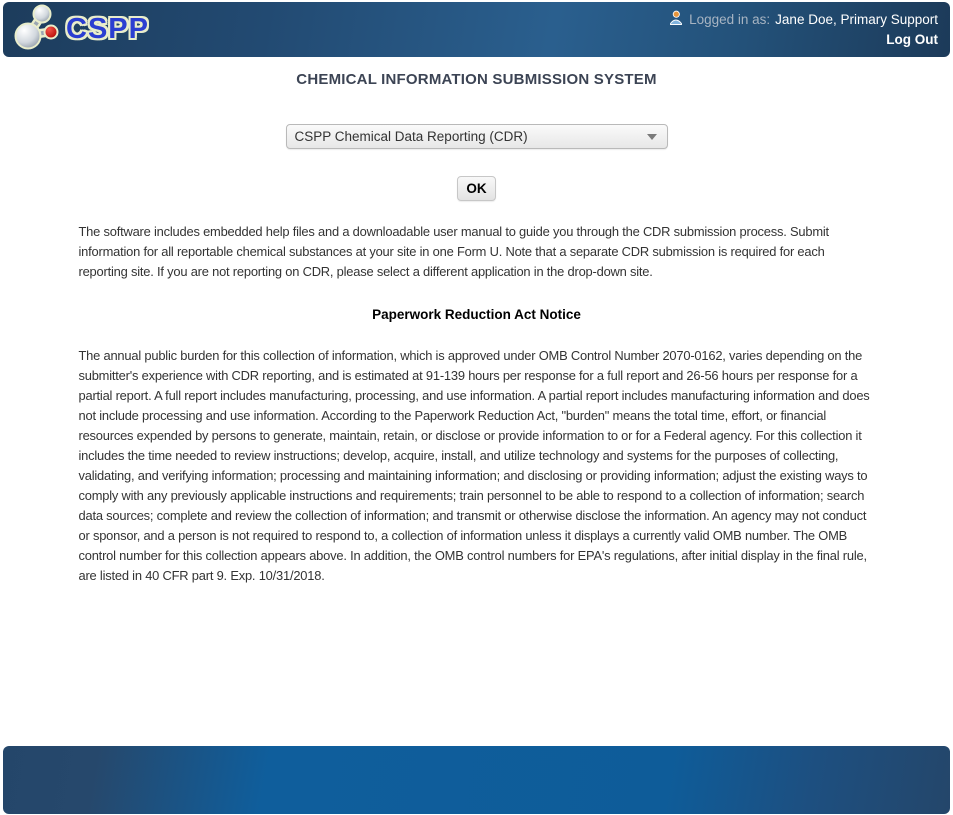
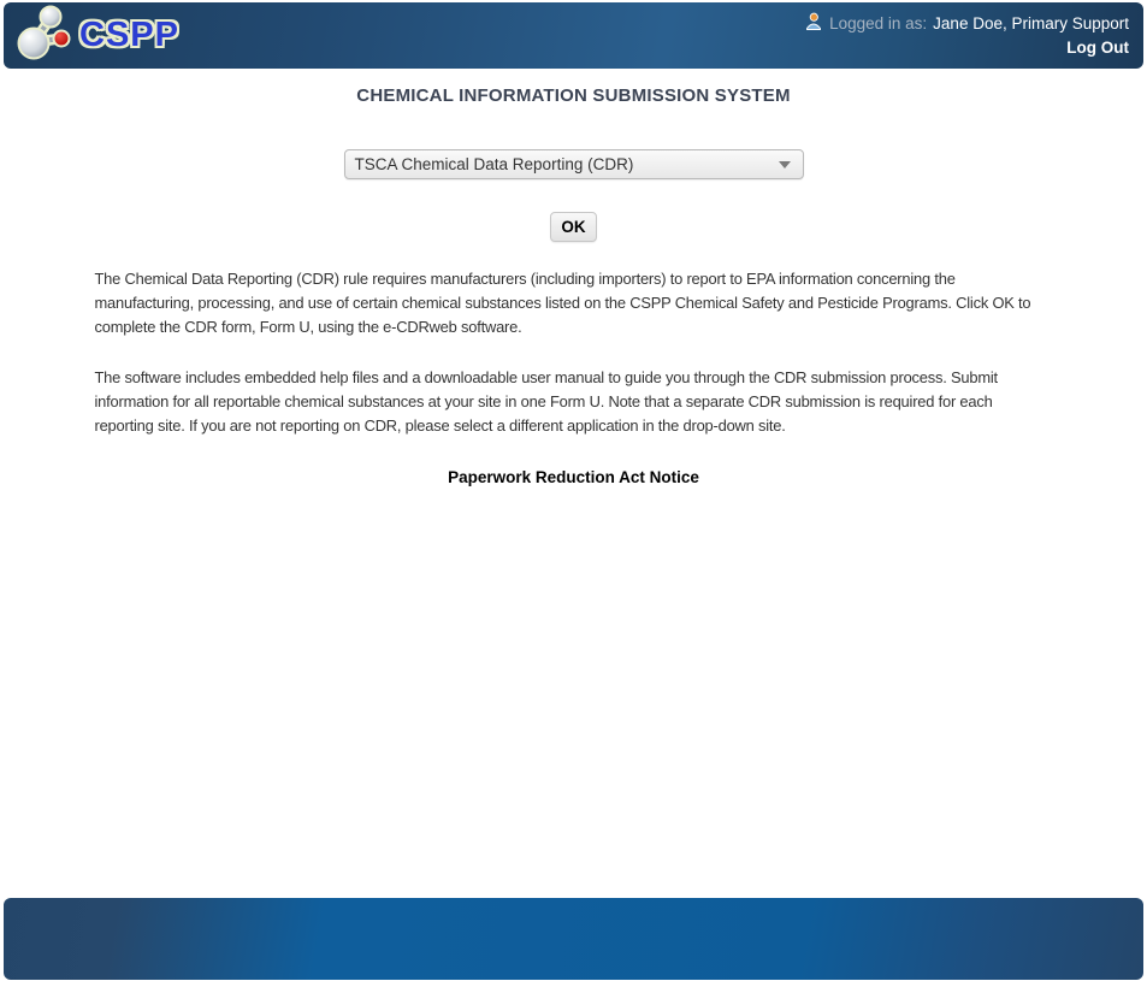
  CSPP
  Logged in as:
  Jane Doe, Primary Support
  Log Out
  CHEMICAL INFORMATION SUBMISSION SYSTEM
- CSPP Chemical Data Reporting (CDR)
+ TSCA Chemical Data Reporting (CDR)
  OK
+ The Chemical Data Reporting (CDR) rule requires manufacturers (including importers) to report to EPA information concerning the manufacturing, processing, and use of certain chemical substances listed on the CSPP Chemical Safety and Pesticide Programs. Click OK to complete the CDR form, Form U, using the e-CDRweb software.
  The software includes embedded help files and a downloadable user manual to guide you through the CDR submission process. Submit information for all reportable chemical substances at your site in one Form U. Note that a separate CDR submission is required for each reporting site. If you are not reporting on CDR, please select a different application in the drop-down site.
  Paperwork Reduction Act Notice
- The annual public burden for this collection of information, which is approved under OMB Control Number 2070-0162, varies depending on the submitter's experience with CDR reporting, and is estimated at 91-139 hours per response for a full report and 26-56 hours per response for a partial report. A full report includes manufacturing, processing, and use information. A partial report includes manufacturing information and does not include processing and use information. According to the Paperwork Reduction Act, "burden" means the total time, effort, or financial resources expended by persons to generate, maintain, retain, or disclose or provide information to or for a Federal agency. For this collection it includes the time needed to review instructions; develop, acquire, install, and utilize technology and systems for the purposes of collecting, validating, and verifying information; processing and maintaining information; and disclosing or providing information; adjust the existing ways to comply with any previously applicable instructions and requirements; train personnel to be able to respond to a collection of information; search data sources; complete and review the collection of information; and transmit or otherwise disclose the information. An agency may not conduct or sponsor, and a person is not required to respond to, a collection of information unless it displays a currently valid OMB number. The OMB control number for this collection appears above. In addition, the OMB control numbers for EPA's regulations, after initial display in the final rule, are listed in 40 CFR part 9. Exp. 10/31/2018.
